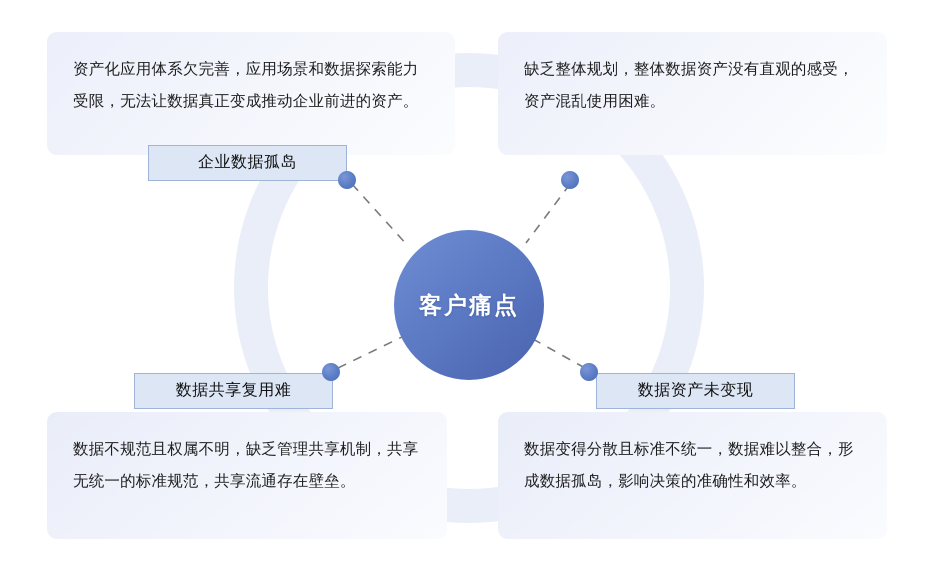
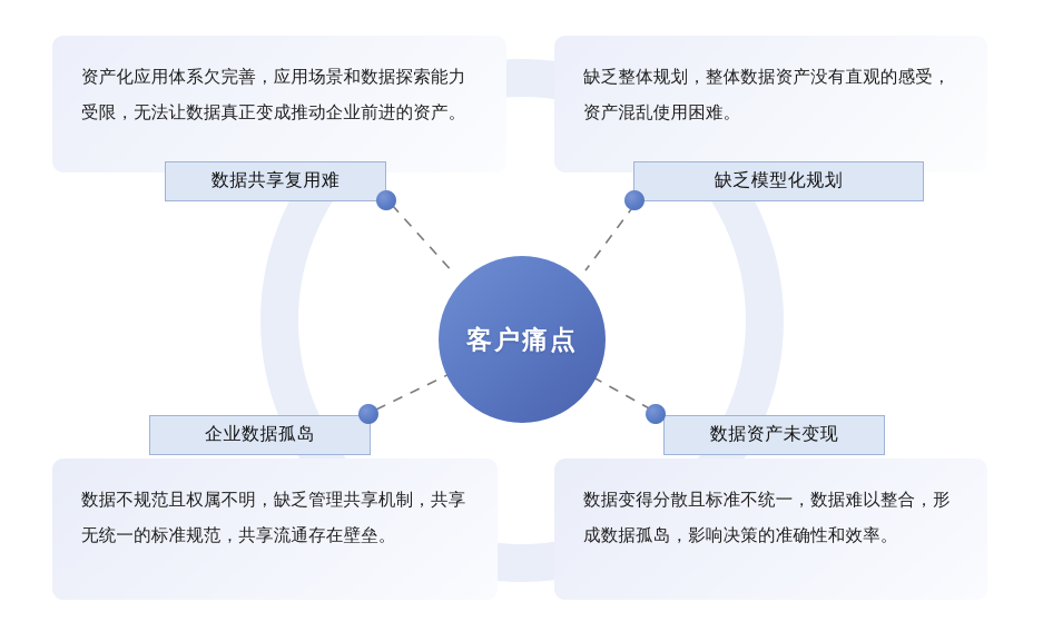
  资产化应用体系欠完善，应用场景和数据探索能力受限，无法让数据真正变成推动企业前进的资产。
- 企业数据孤岛
+ 数据共享复用难
  缺乏整体规划，整体数据资产没有直观的感受，资产混乱使用困难。
+ 缺乏模型化规划
- 数据共享复用难
+ 企业数据孤岛
  数据不规范且权属不明，缺乏管理共享机制，共享无统一的标准规范，共享流通存在壁垒。
  数据资产未变现
  数据变得分散且标准不统一，数据难以整合，形成数据孤岛，影响决策的准确性和效率。
  客户痛点
